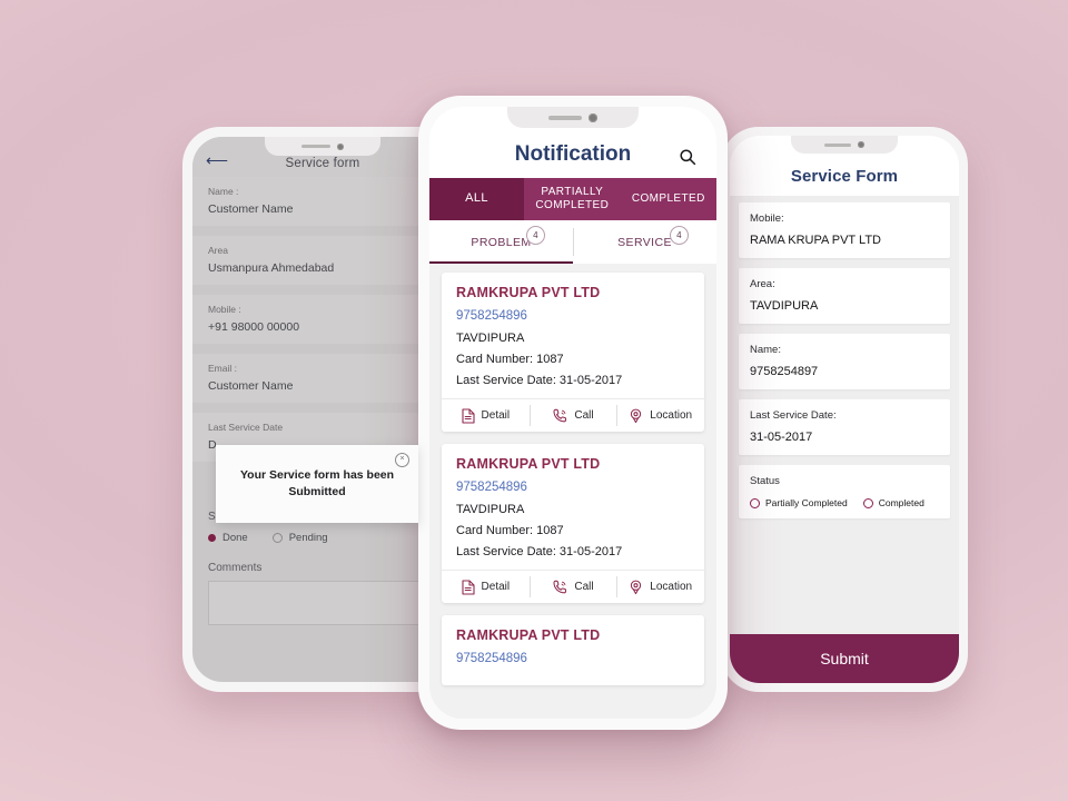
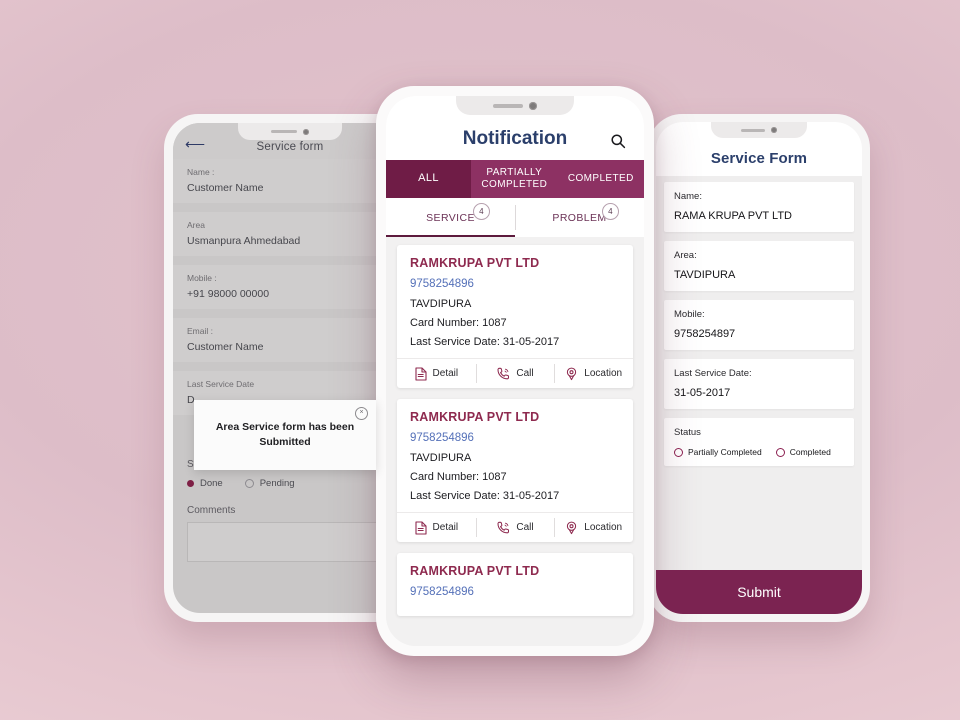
  ⟵
  Service form
  Name :
  Customer Name
  Area
  Usmanpura Ahmedabad
  Mobile :
  +91 98000 00000
  Email :
  Customer Name
  Last Service Date
  D
  Done
  Pending
  Comments
- Your Service form has been Submitted
+ Area Service form has been Submitted
  Service Form
- Mobile:
+ Name:
  RAMA KRUPA PVT LTD
  Area:
  TAVDIPURA
- Name:
+ Mobile:
  9758254897
  Last Service Date:
  31-05-2017
  Status
  Partially Completed
  Completed
  Submit
  Notification
  ALL
  PARTIALLY COMPLETED
  COMPLETED
- PROBLEM
+ SERVICE
  4
- SERVICE
+ PROBLEM
  4
  RAMKRUPA PVT LTD
  9758254896
  TAVDIPURA
  Card Number: 1087
  Last Service Date: 31-05-2017
  Detail
  Call
  Location
  RAMKRUPA PVT LTD
  9758254896
  TAVDIPURA
  Card Number: 1087
  Last Service Date: 31-05-2017
  Detail
  Call
  Location
  RAMKRUPA PVT LTD
  9758254896
